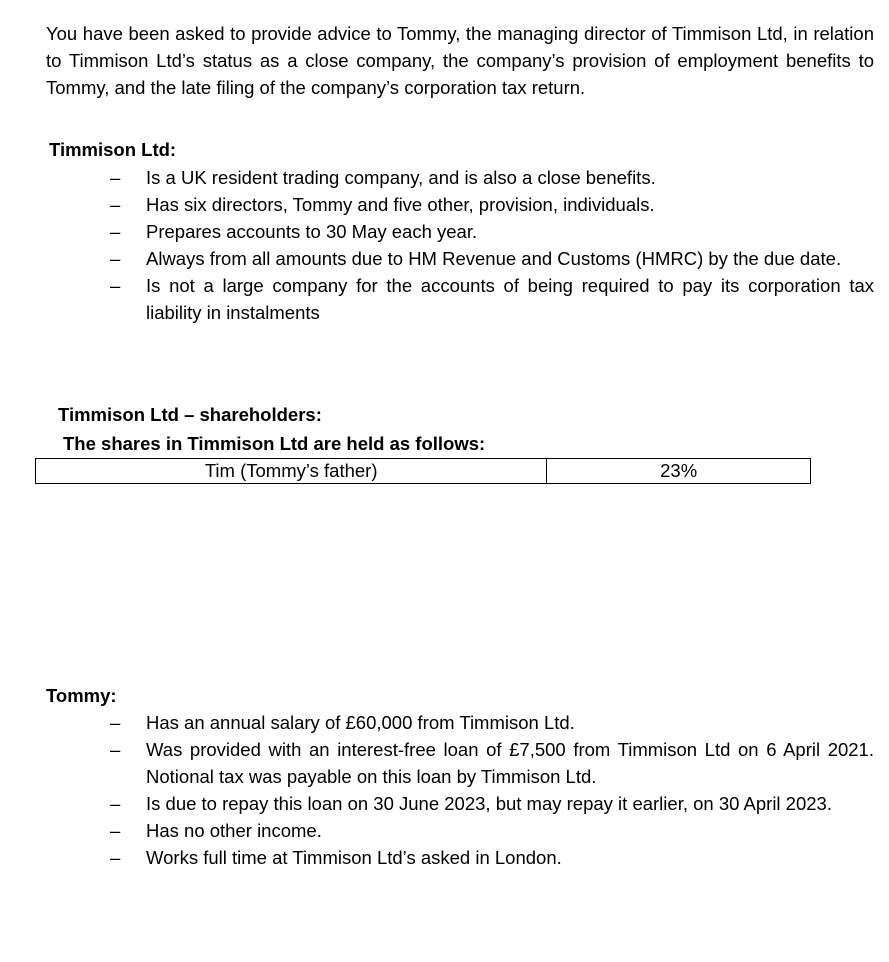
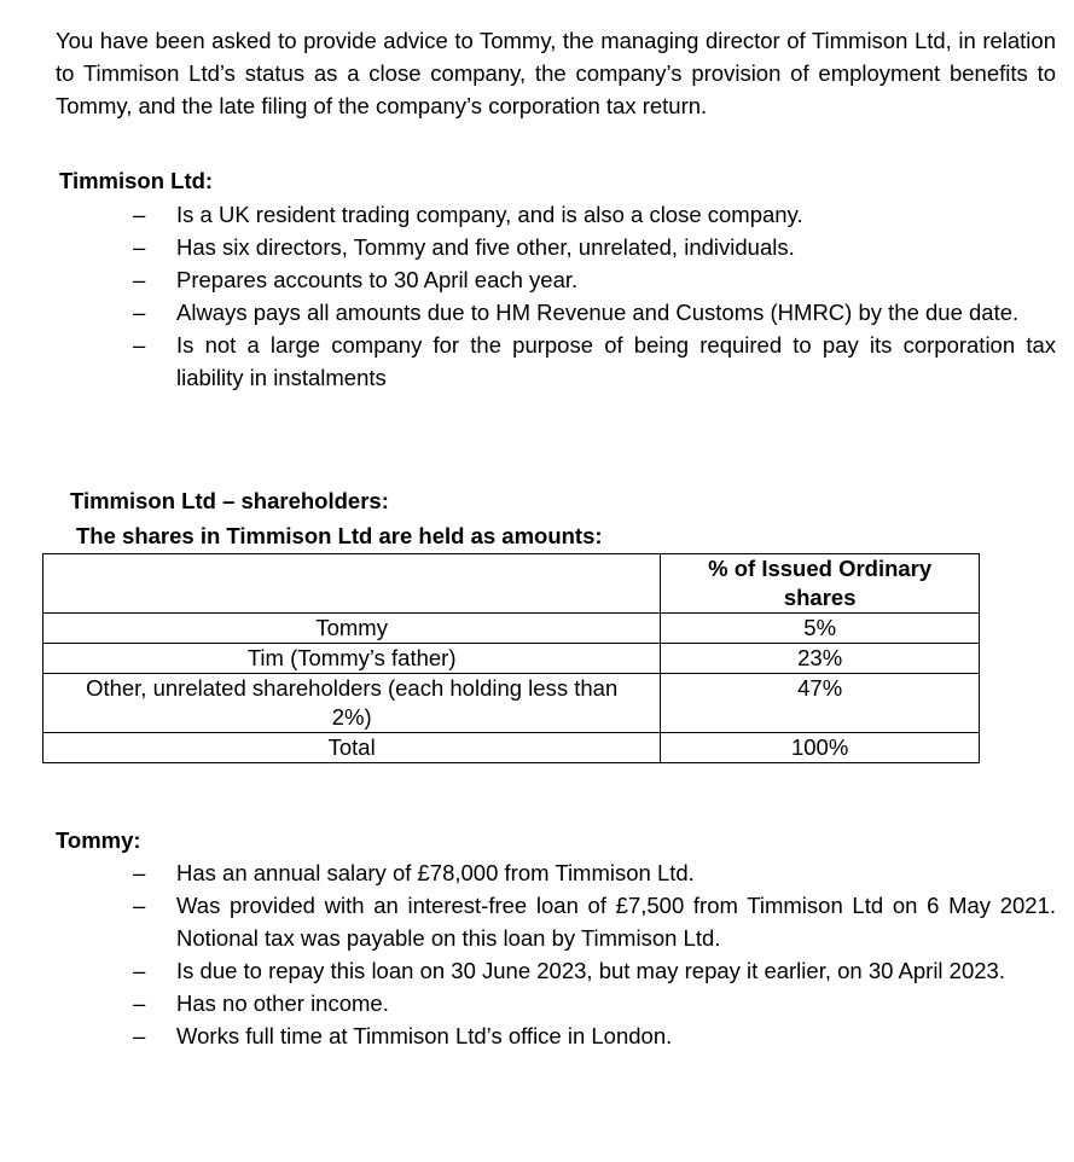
  You have been asked to provide advice to Tommy, the managing director of Timmison Ltd, in relation to Timmison Ltd’s status as a close company, the company’s provision of employment benefits to Tommy, and the late filing of the company’s corporation tax return.
  Timmison Ltd:
  –
- Is a UK resident trading company, and is also a close benefits.
+ Is a UK resident trading company, and is also a close company.
  –
- Has six directors, Tommy and five other, provision, individuals.
+ Has six directors, Tommy and five other, unrelated, individuals.
  –
- Prepares accounts to 30 May each year.
+ Prepares accounts to 30 April each year.
  –
- Always from all amounts due to HM Revenue and Customs (HMRC) by the due date.
+ Always pays all amounts due to HM Revenue and Customs (HMRC) by the due date.
  –
- Is not a large company for the accounts of being required to pay its corporation tax liability in instalments
+ Is not a large company for the purpose of being required to pay its corporation tax liability in instalments
  Timmison Ltd – shareholders:
- The shares in Timmison Ltd are held as follows:
+ The shares in Timmison Ltd are held as amounts:
+ 	% of Issued Ordinary shares
+ Tommy	5%
  Tim (Tommy’s father)	23%
+ Other, unrelated shareholders (each holding less than 2%)	47%
+ Total	100%
  Tommy:
  –
- Has an annual salary of £60,000 from Timmison Ltd.
+ Has an annual salary of £78,000 from Timmison Ltd.
  –
- Was provided with an interest-free loan of £7,500 from Timmison Ltd on 6 April 2021. Notional tax was payable on this loan by Timmison Ltd.
+ Was provided with an interest-free loan of £7,500 from Timmison Ltd on 6 May 2021. Notional tax was payable on this loan by Timmison Ltd.
  –
  Is due to repay this loan on 30 June 2023, but may repay it earlier, on 30 April 2023.
  –
  Has no other income.
  –
- Works full time at Timmison Ltd’s asked in London.
+ Works full time at Timmison Ltd’s office in London.
